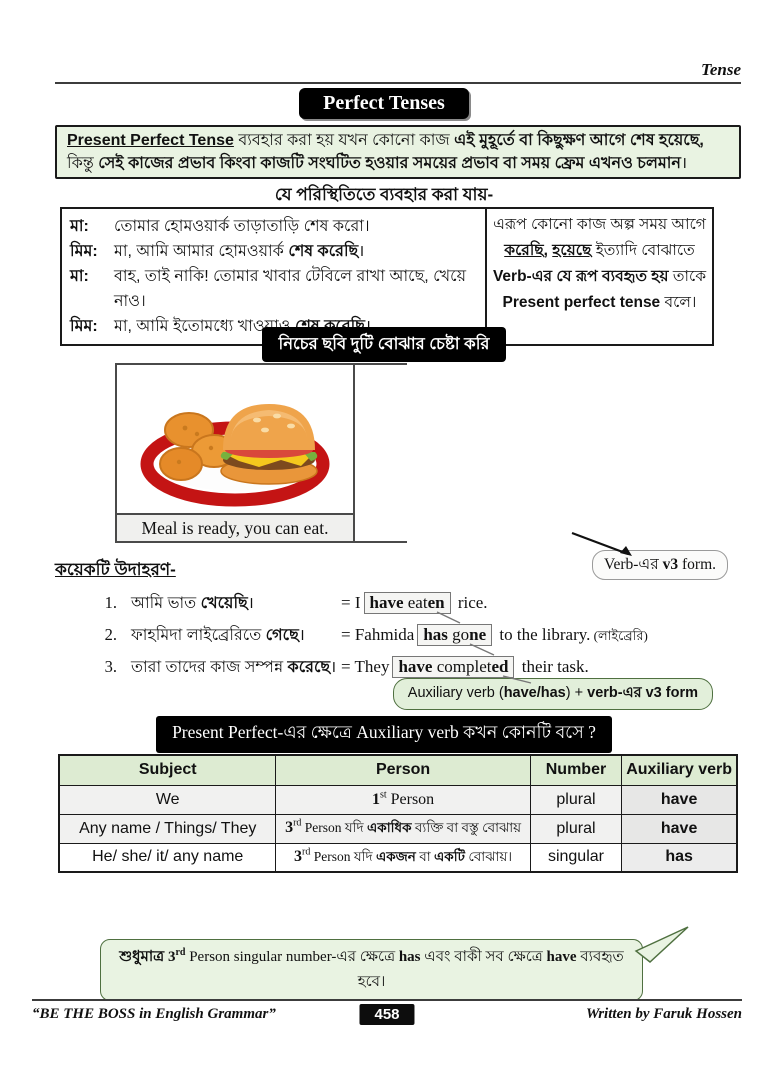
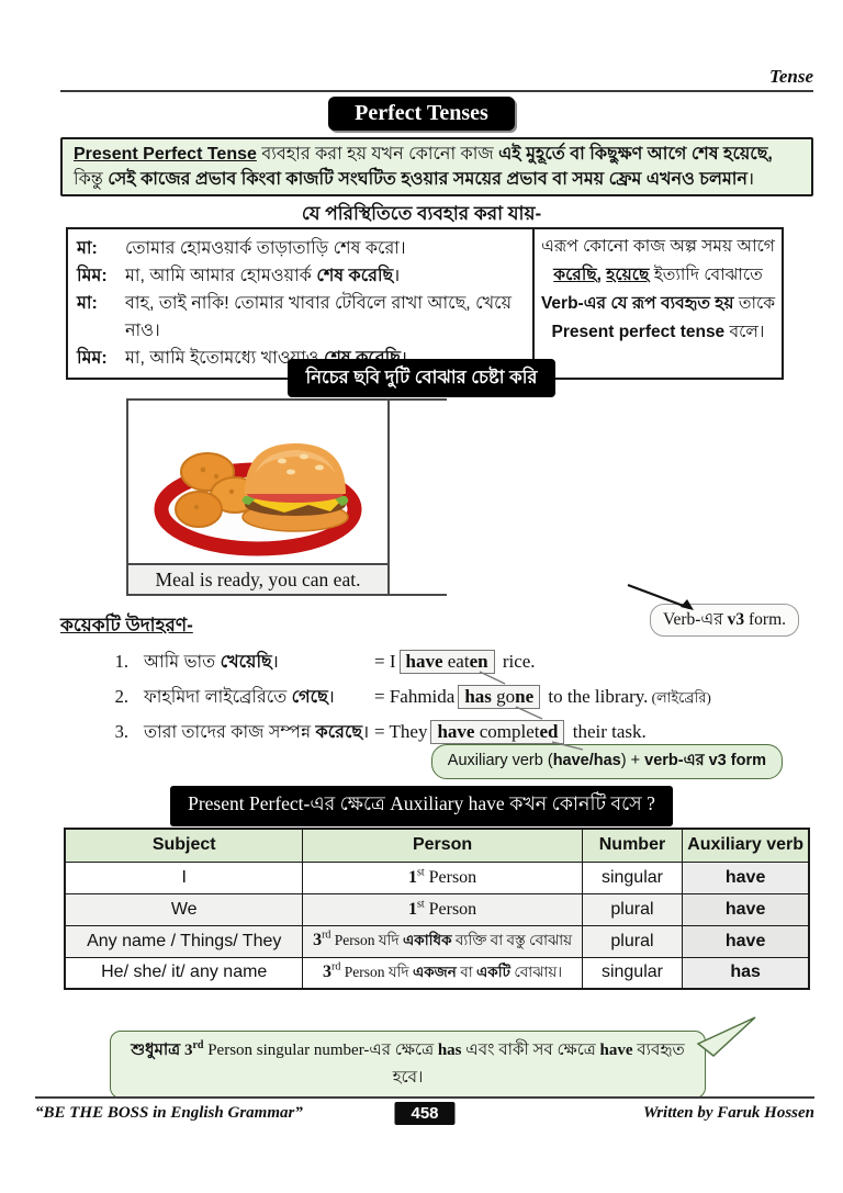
  Tense
  Perfect Tenses
  Present Perfect Tense ব্যবহার করা হয় যখন কোনো কাজ এই মুহূর্তে বা কিছুক্ষণ আগে শেষ হয়েছে, কিন্তু সেই কাজের প্রভাব কিংবা কাজটি সংঘটিত হওয়ার সময়ের প্রভাব বা সময় ফ্রেম এখনও চলমান।
  যে পরিস্থিতিতে ব্যবহার করা যায়-
  মা:
  তোমার হোমওয়ার্ক তাড়াতাড়ি শেষ করো।
  মিম:
  মা, আমি আমার হোমওয়ার্ক শেষ করেছি।
  মা:
  বাহ, তাই নাকি! তোমার খাবার টেবিলে রাখা আছে, খেয়ে নাও।
  মিম:
  এরূপ কোনো কাজ অল্প সময় আগে
  করেছি, হয়েছে ইত্যাদি বোঝাতে
  Verb-এর যে রূপ ব্যবহৃত হয় তাকে
  Present perfect tense বলে।
  নিচের ছবি দুটি বোঝার চেষ্টা করি
  Meal is ready, you can eat.
  Verb-এর v3 form.
  কয়েকটি উদাহরণ-
  1.
  আমি ভাত খেয়েছি।
  = I have eaten rice.
  2.
  ফাহমিদা লাইব্রেরিতে গেছে।
  = Fahmida has gone to the library. (লাইব্রেরি)
  3.
  তারা তাদের কাজ সম্পন্ন করেছে।
  = They have completed their task.
  Auxiliary verb (have/has) + verb-এর v3 form
- Present Perfect-এর ক্ষেত্রে Auxiliary verb কখন কোনটি বসে ?
+ Present Perfect-এর ক্ষেত্রে Auxiliary have কখন কোনটি বসে ?
  Subject	Person	Number	Auxiliary verb
+ I	1st Person	singular	have
  We	1st Person	plural	have
  Any name / Things/ They	3rd Person যদি একাধিক ব্যক্তি বা বস্তু বোঝায়	plural	have
  He/ she/ it/ any name	3rd Person যদি একজন বা একটি বোঝায়।	singular	has
  শুধুমাত্র 3rd Person singular number-এর ক্ষেত্রে has এবং বাকী সব ক্ষেত্রে have ব্যবহৃত হবে।
  “BE THE BOSS in English Grammar”
  458
  Written by Faruk Hossen
